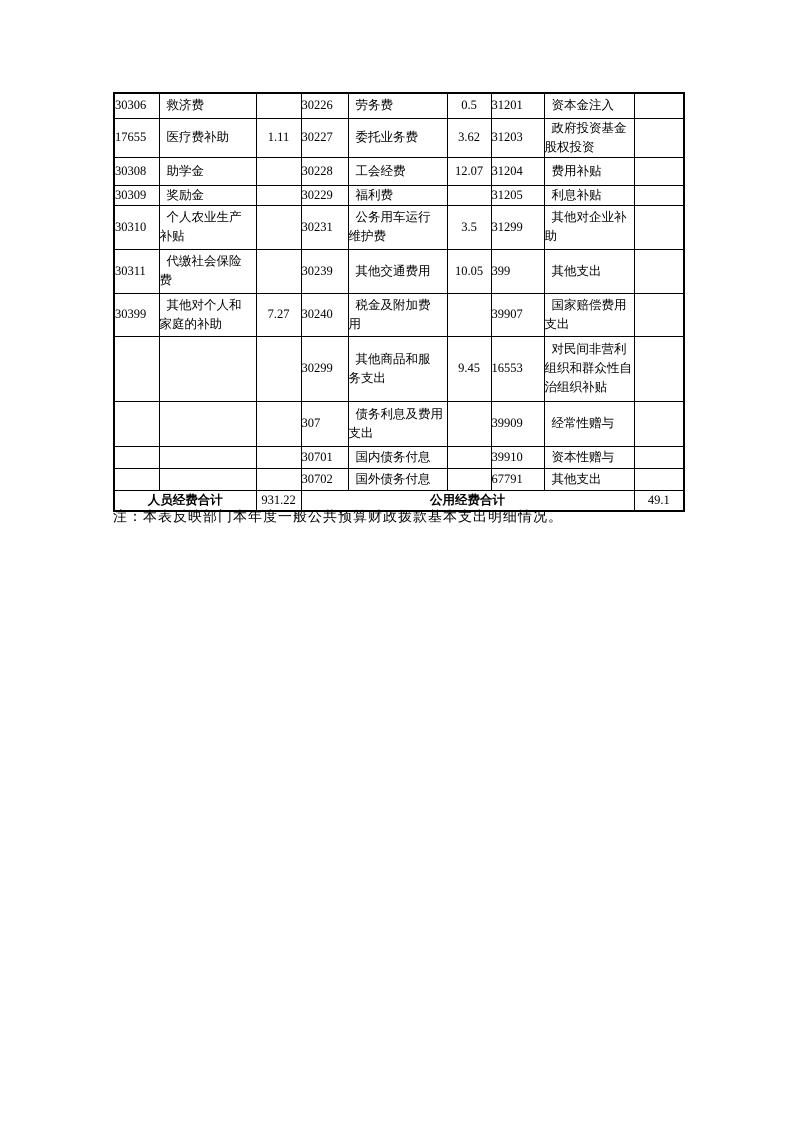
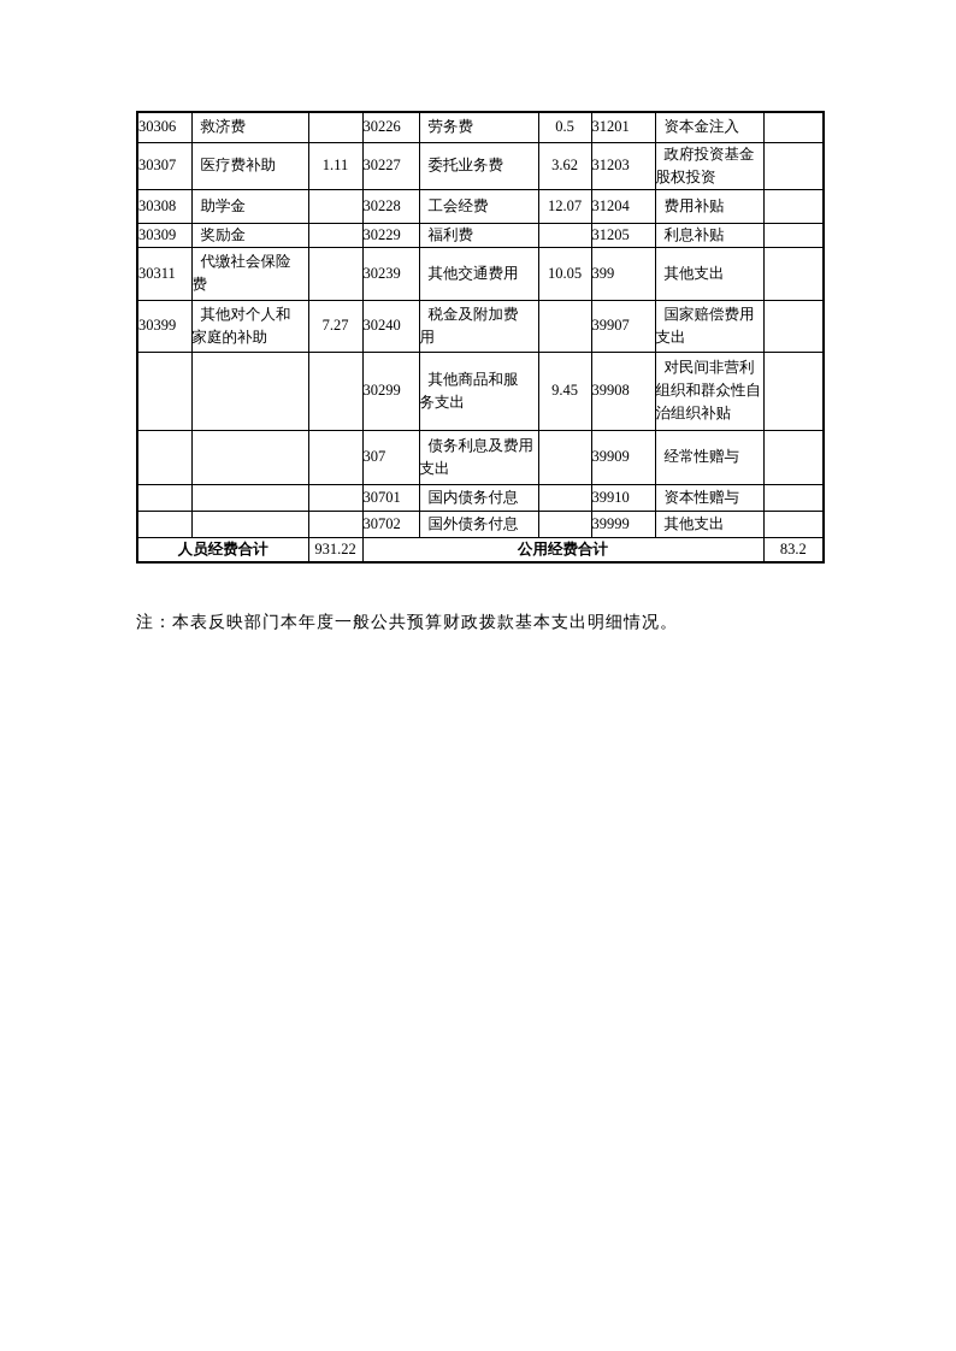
  30306	救济费		30226	劳务费	0.5	31201	资本金注入
- 17655	医疗费补助	1.11	30227	委托业务费	3.62	31203	政府投资基金 股权投资
+ 30307	医疗费补助	1.11	30227	委托业务费	3.62	31203	政府投资基金 股权投资
  30308	助学金		30228	工会经费	12.07	31204	费用补贴
  30309	奖励金		30229	福利费		31205	利息补贴
- 30310	个人农业生产 补贴		30231	公务用车运行 维护费	3.5	31299	其他对企业补 助
  30311	代缴社会保险 费		30239	其他交通费用	10.05	399	其他支出
  30399	其他对个人和 家庭的补助	7.27	30240	税金及附加费 用		39907	国家赔偿费用 支出
- 			30299	其他商品和服 务支出	9.45	16553	对民间非营利 组织和群众性自 治组织补贴
+ 			30299	其他商品和服 务支出	9.45	39908	对民间非营利 组织和群众性自 治组织补贴
  			307	债务利息及费用 支出		39909	经常性赠与
  			30701	国内债务付息		39910	资本性赠与
- 			30702	国外债务付息		67791	其他支出
+ 			30702	国外债务付息		39999	其他支出
- 人员经费合计	931.22	公用经费合计	49.1
+ 人员经费合计	931.22	公用经费合计	83.2
  注：本表反映部门本年度一般公共预算财政拨款基本支出明细情况。
